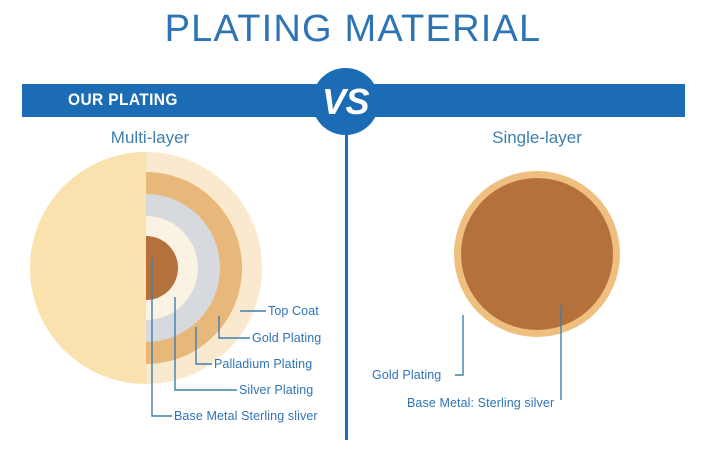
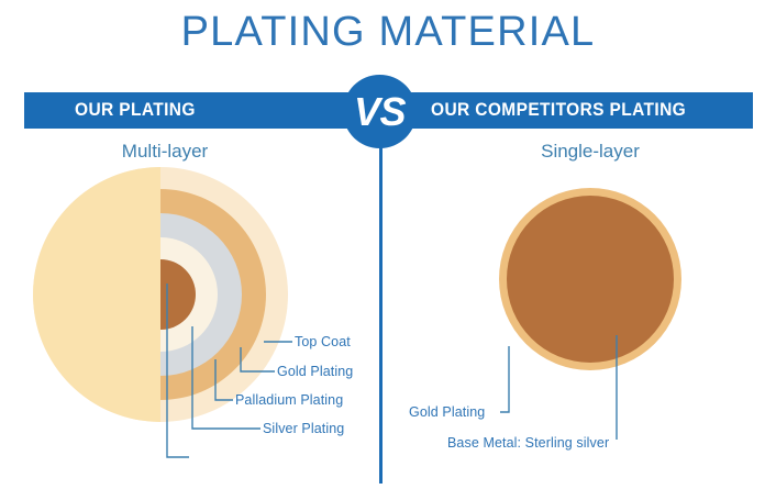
  PLATING MATERIAL
  OUR PLATING
+ OUR COMPETITORS PLATING
  VS
  Multi-layer
  Single-layer
  Top Coat
  Gold Plating
  Palladium Plating
  Silver Plating
- Base Metal Sterling sliver
  Gold Plating
  Base Metal: Sterling silver
